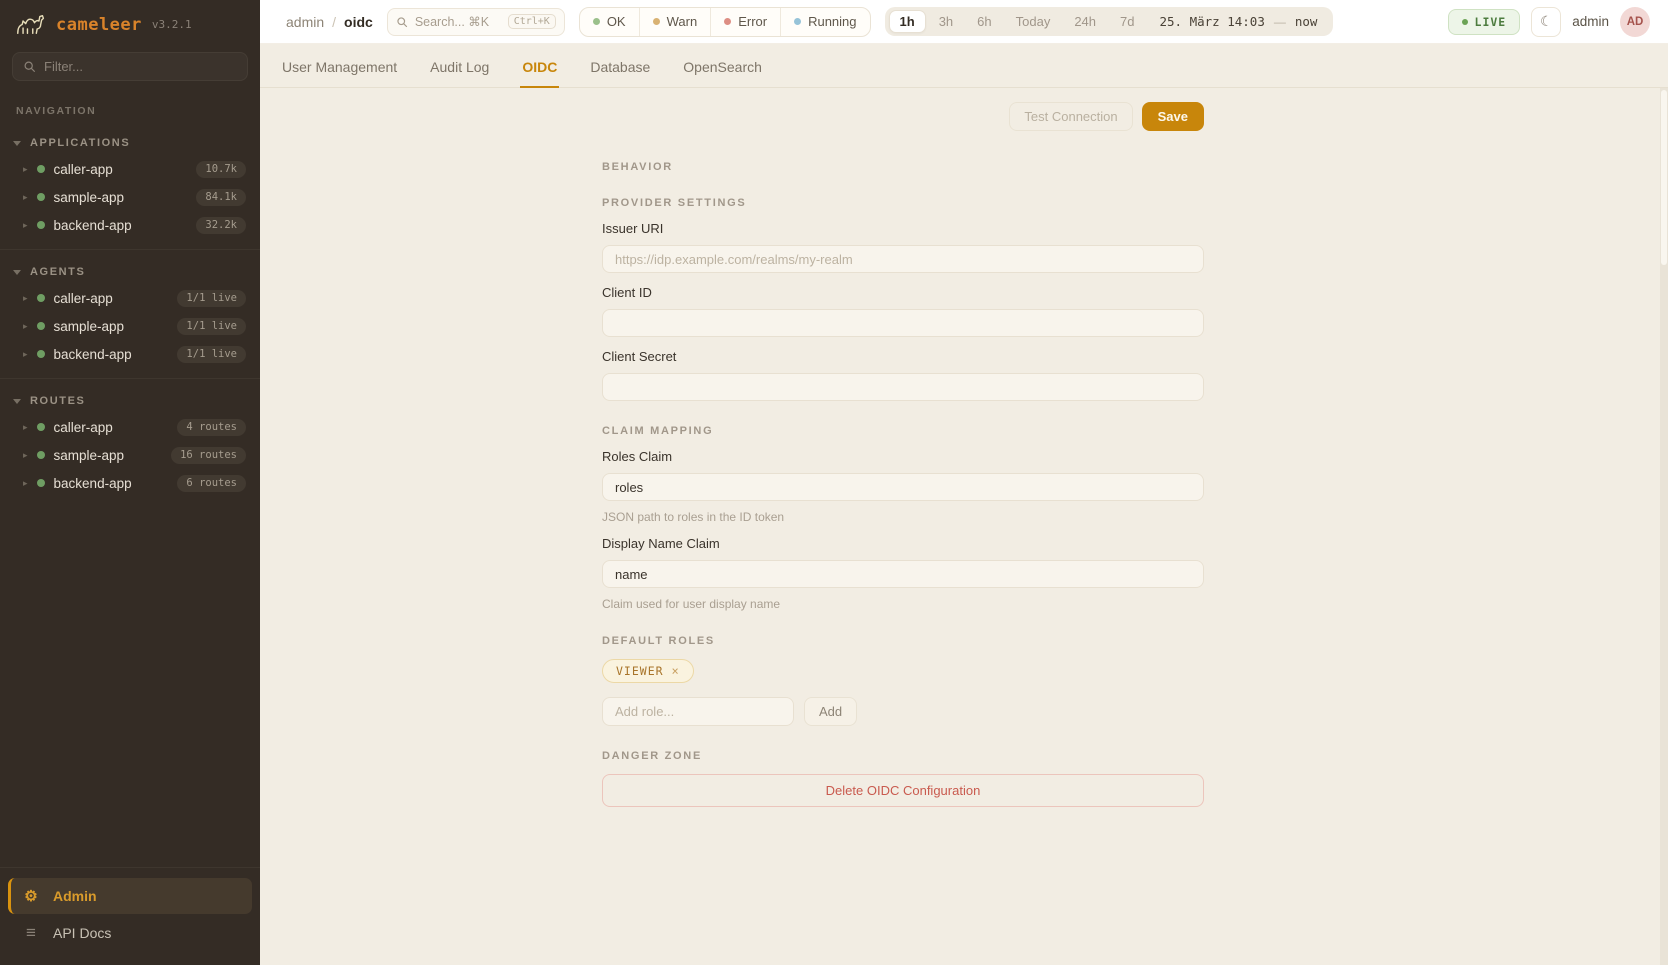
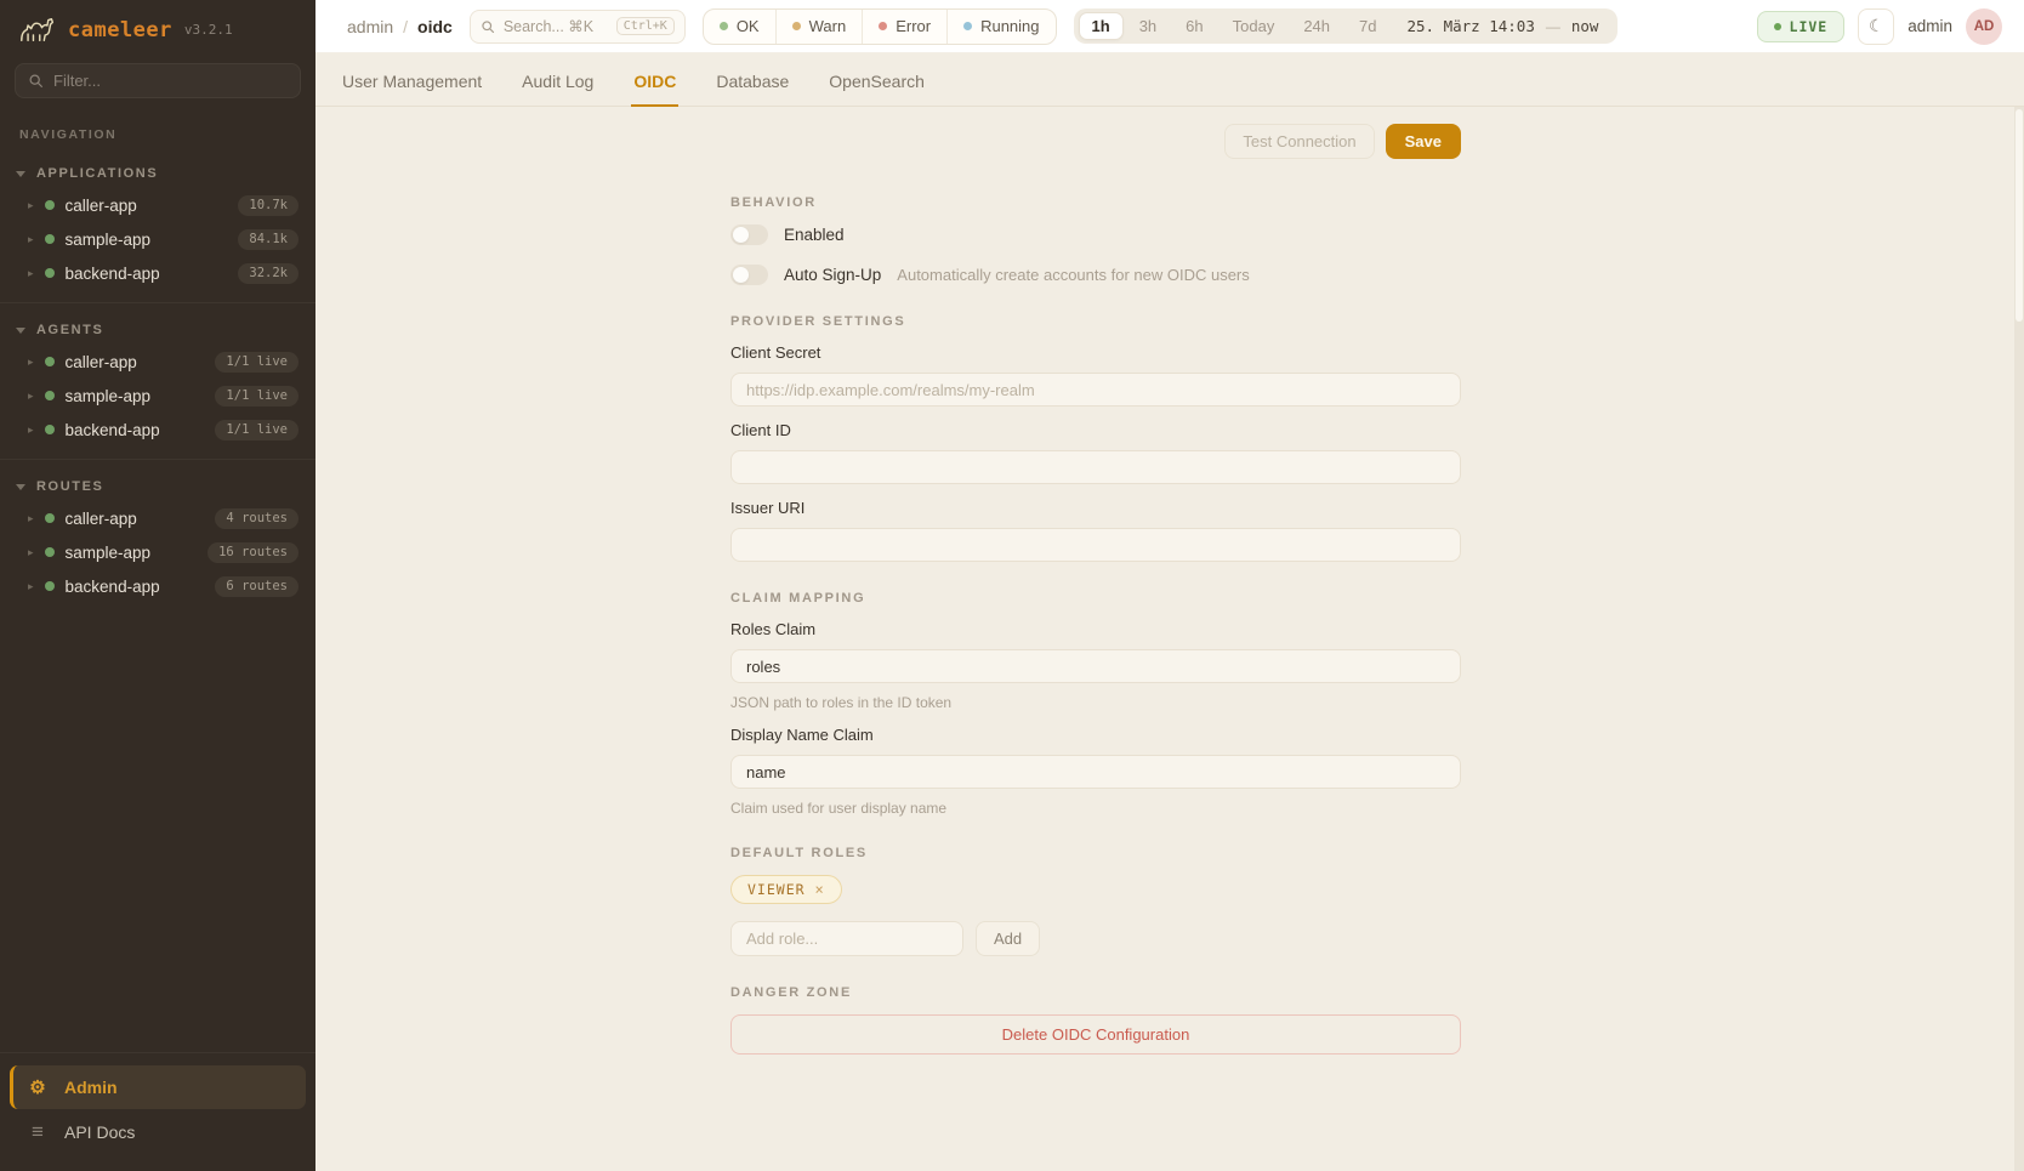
  cameleer
  v3.2.1
  Filter...
  NAVIGATION
  APPLICATIONS
  ▸
  caller-app
  10.7k
  ▸
  sample-app
  84.1k
  ▸
  backend-app
  32.2k
  AGENTS
  ▸
  caller-app
  1/1 live
  ▸
  sample-app
  1/1 live
  ▸
  backend-app
  1/1 live
  ROUTES
  ▸
  caller-app
  4 routes
  ▸
  sample-app
  16 routes
  ▸
  backend-app
  6 routes
  ⚙
  Admin
  ≡
  API Docs
  admin
  /
  oidc
  Search... ⌘K
  Ctrl+K
  OK
  Warn
  Error
  Running
  1h
  3h
  6h
  Today
  24h
  7d
  25. März 14:03
  —
  now
  LIVE
  ☾
  admin
  AD
  User Management
  Audit Log
  OIDC
  Database
  OpenSearch
  Test Connection
  Save
  BEHAVIOR
+ Enabled
+ Auto Sign-Up
+ Automatically create accounts for new OIDC users
  PROVIDER SETTINGS
- Issuer URI
+ Client Secret
  https://idp.example.com/realms/my-realm
  Client ID
- Client Secret
+ Issuer URI
  CLAIM MAPPING
  Roles Claim
  roles
  JSON path to roles in the ID token
  Display Name Claim
  name
  Claim used for user display name
  DEFAULT ROLES
  VIEWER
  ×
  Add role...
  Add
  DANGER ZONE
  Delete OIDC Configuration
